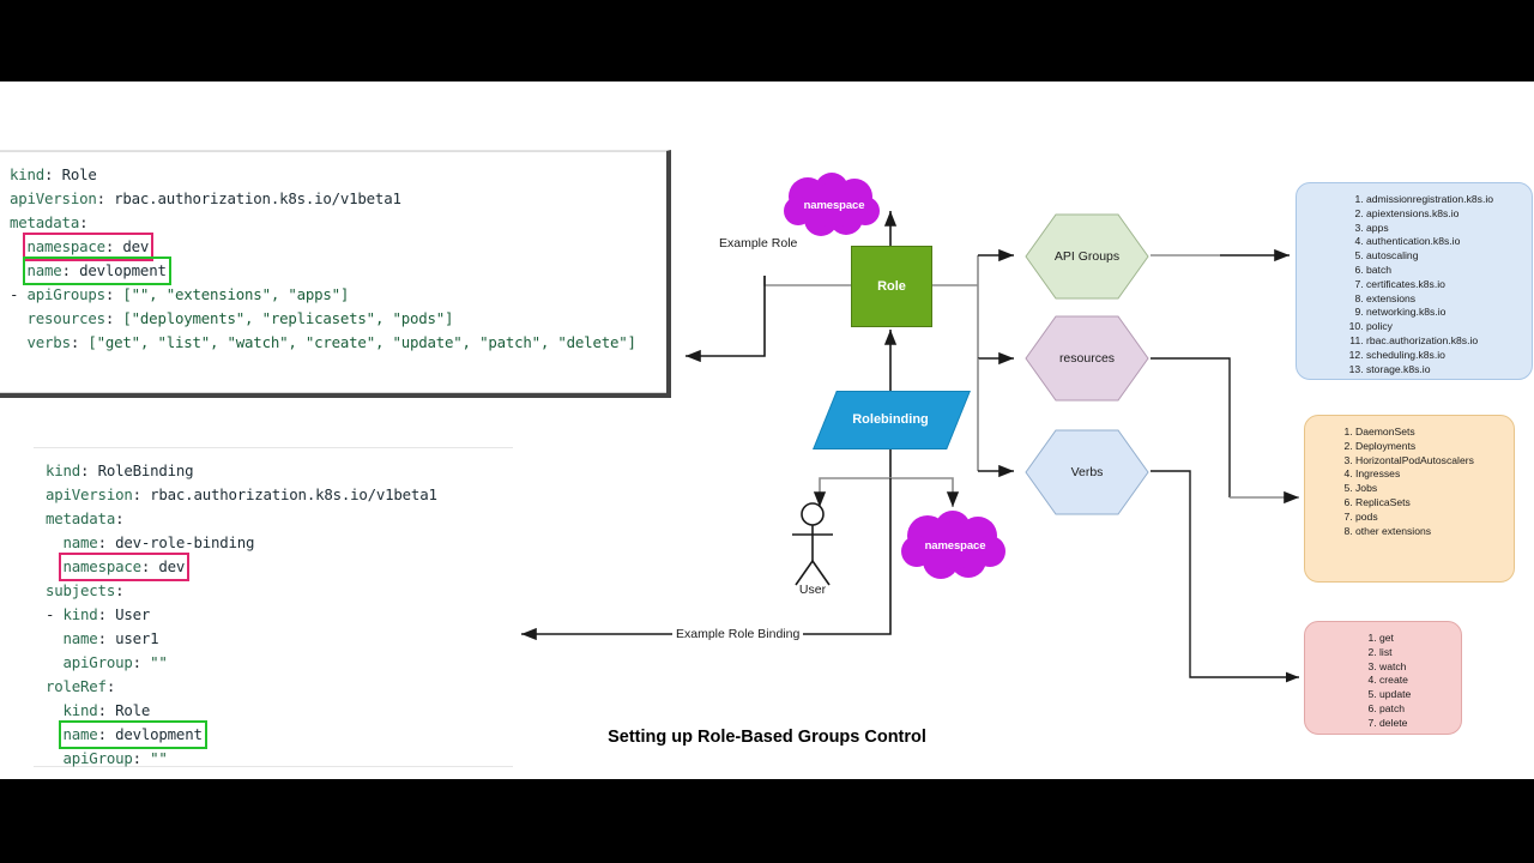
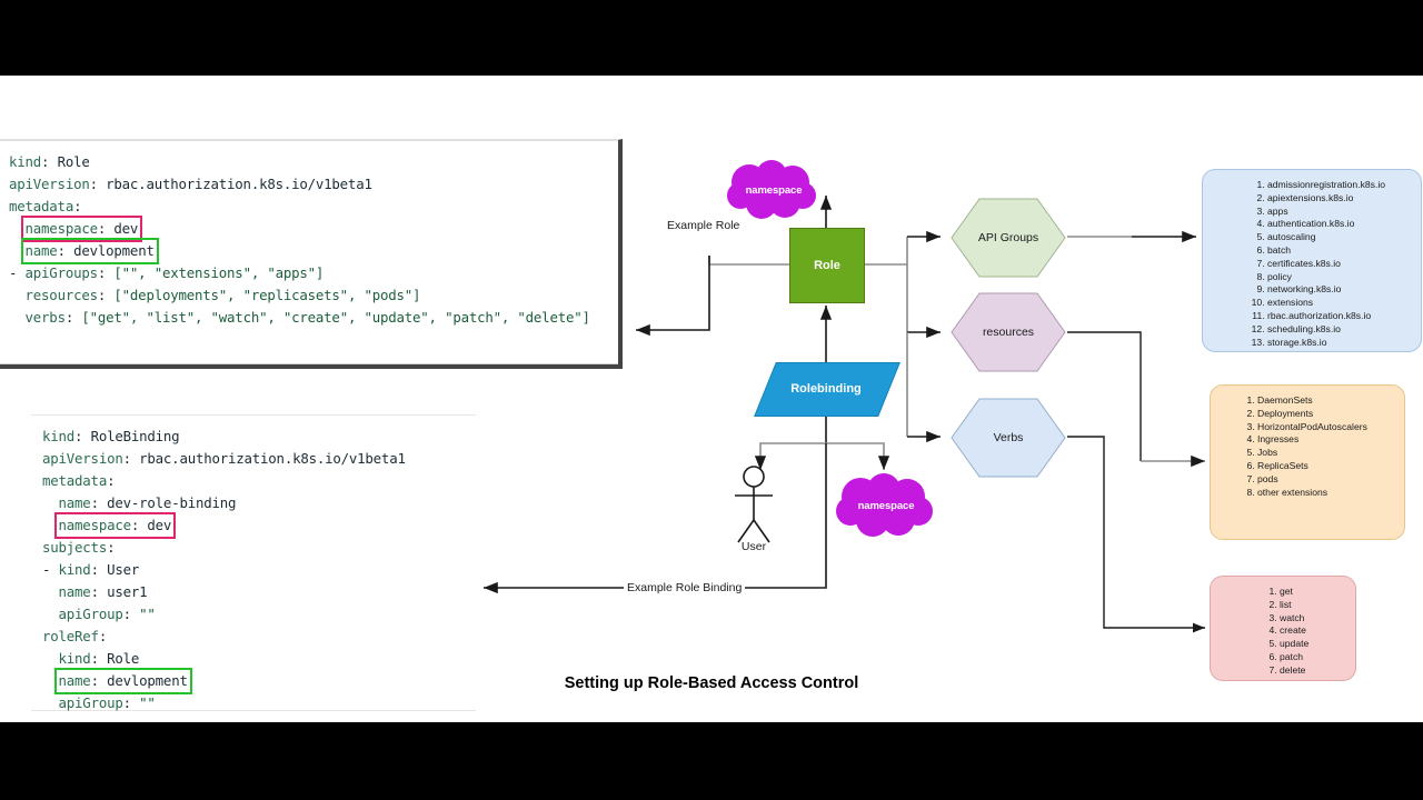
  API Groups
  resources
  Verbs
  namespace
  namespace
  Role
  Rolebinding
  User
  Example Role
  Example Role Binding
  admissionregistration.k8s.io
  apiextensions.k8s.io
  apps
  authentication.k8s.io
  autoscaling
  batch
  certificates.k8s.io
- extensions
+ policy
  networking.k8s.io
- policy
+ extensions
  rbac.authorization.k8s.io
  scheduling.k8s.io
  storage.k8s.io
  DaemonSets
  Deployments
  HorizontalPodAutoscalers
  Ingresses
  Jobs
  ReplicaSets
  pods
  other extensions
  get
  list
  watch
  create
  update
  patch
  delete
- Setting up Role-Based Groups Control
+ Setting up Role-Based Access Control
  kind: Role
  apiVersion: rbac.authorization.k8s.io/v1beta1
  metadata:
  namespace: dev
  name: devlopment
  - apiGroups: ["", "extensions", "apps"]
  resources: ["deployments", "replicasets", "pods"]
  verbs: ["get", "list", "watch", "create", "update", "patch", "delete"]
  kind: RoleBinding
  apiVersion: rbac.authorization.k8s.io/v1beta1
  metadata:
  name: dev-role-binding
  namespace: dev
  subjects:
  - kind: User
  name: user1
  apiGroup: ""
  roleRef:
  kind: Role
  name: devlopment
  apiGroup: ""
